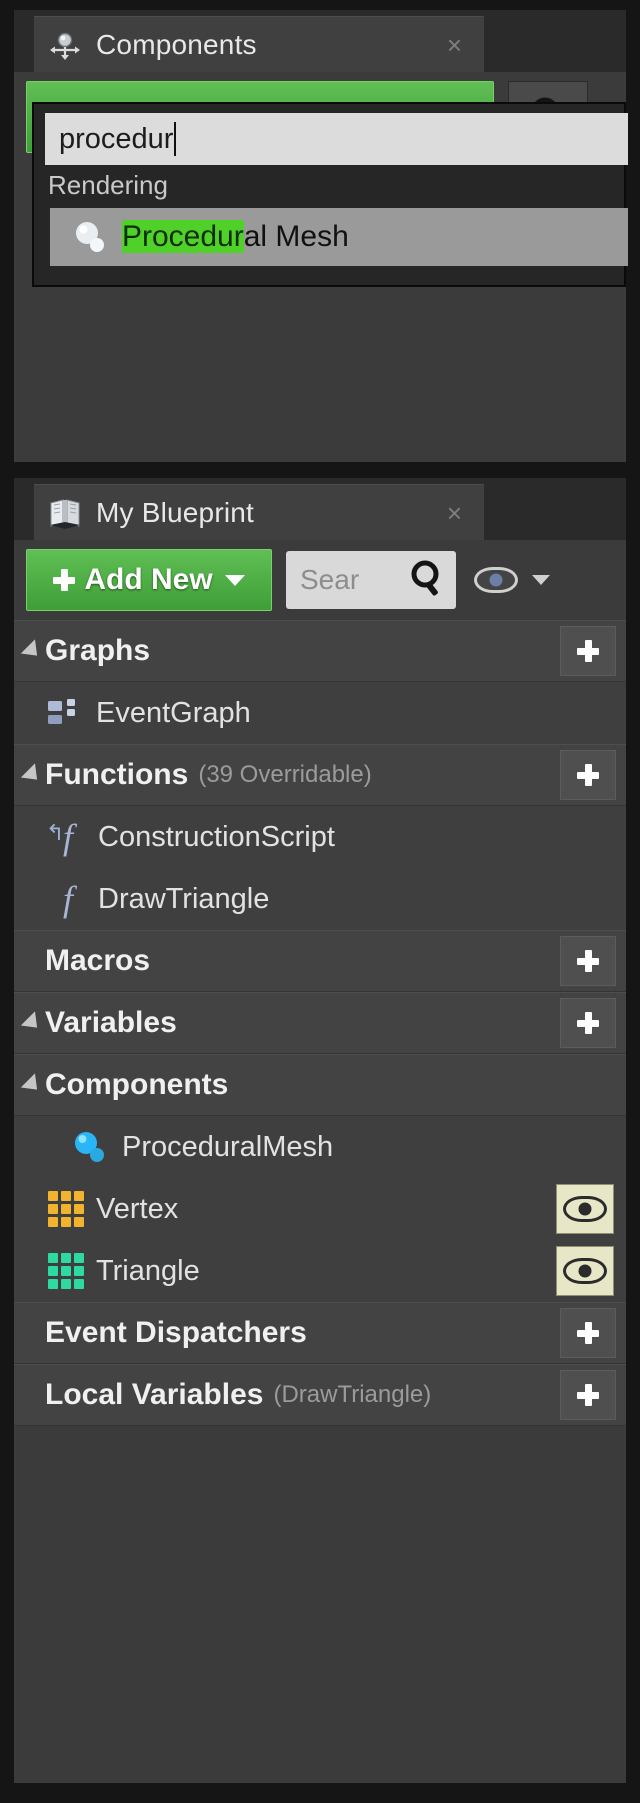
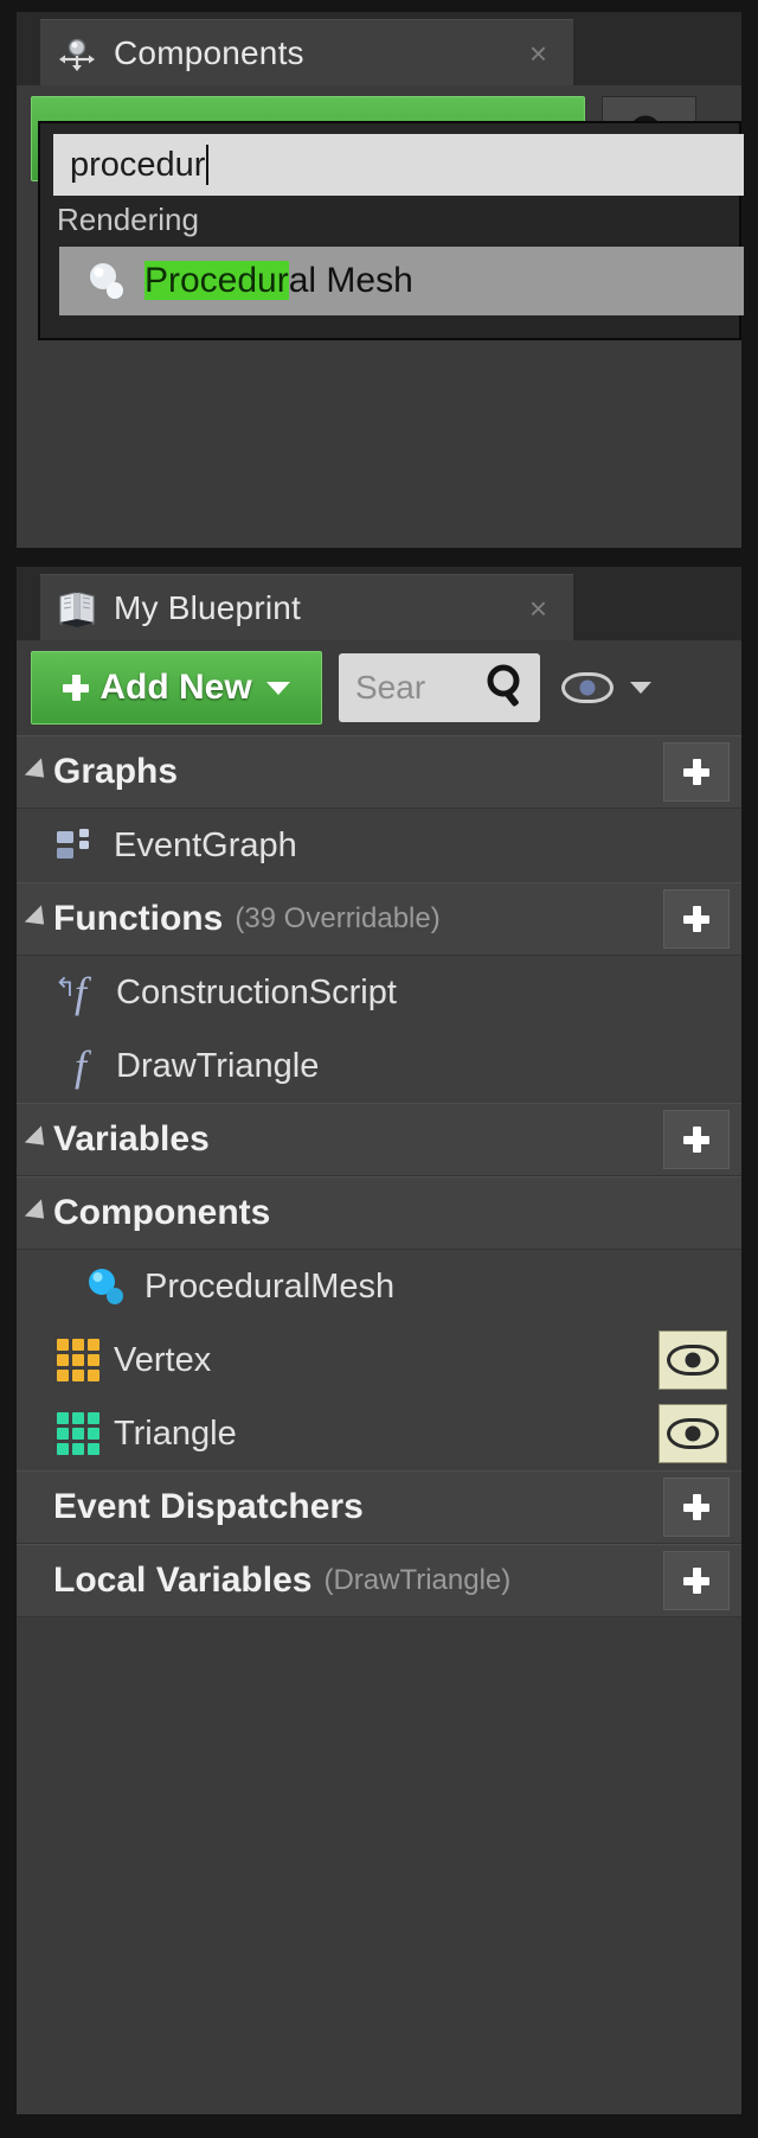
  Components
  ×
  procedur
  Rendering
  Procedural Mesh
  My Blueprint
  ×
  Add New
  Sear
  Graphs
  EventGraph
  Functions
  (39 Overridable)
  ↰
  f
  ConstructionScript
  f
  DrawTriangle
- Macros
  Variables
  Components
  ProceduralMesh
  Vertex
  Triangle
  Event Dispatchers
  Local Variables
  (DrawTriangle)
